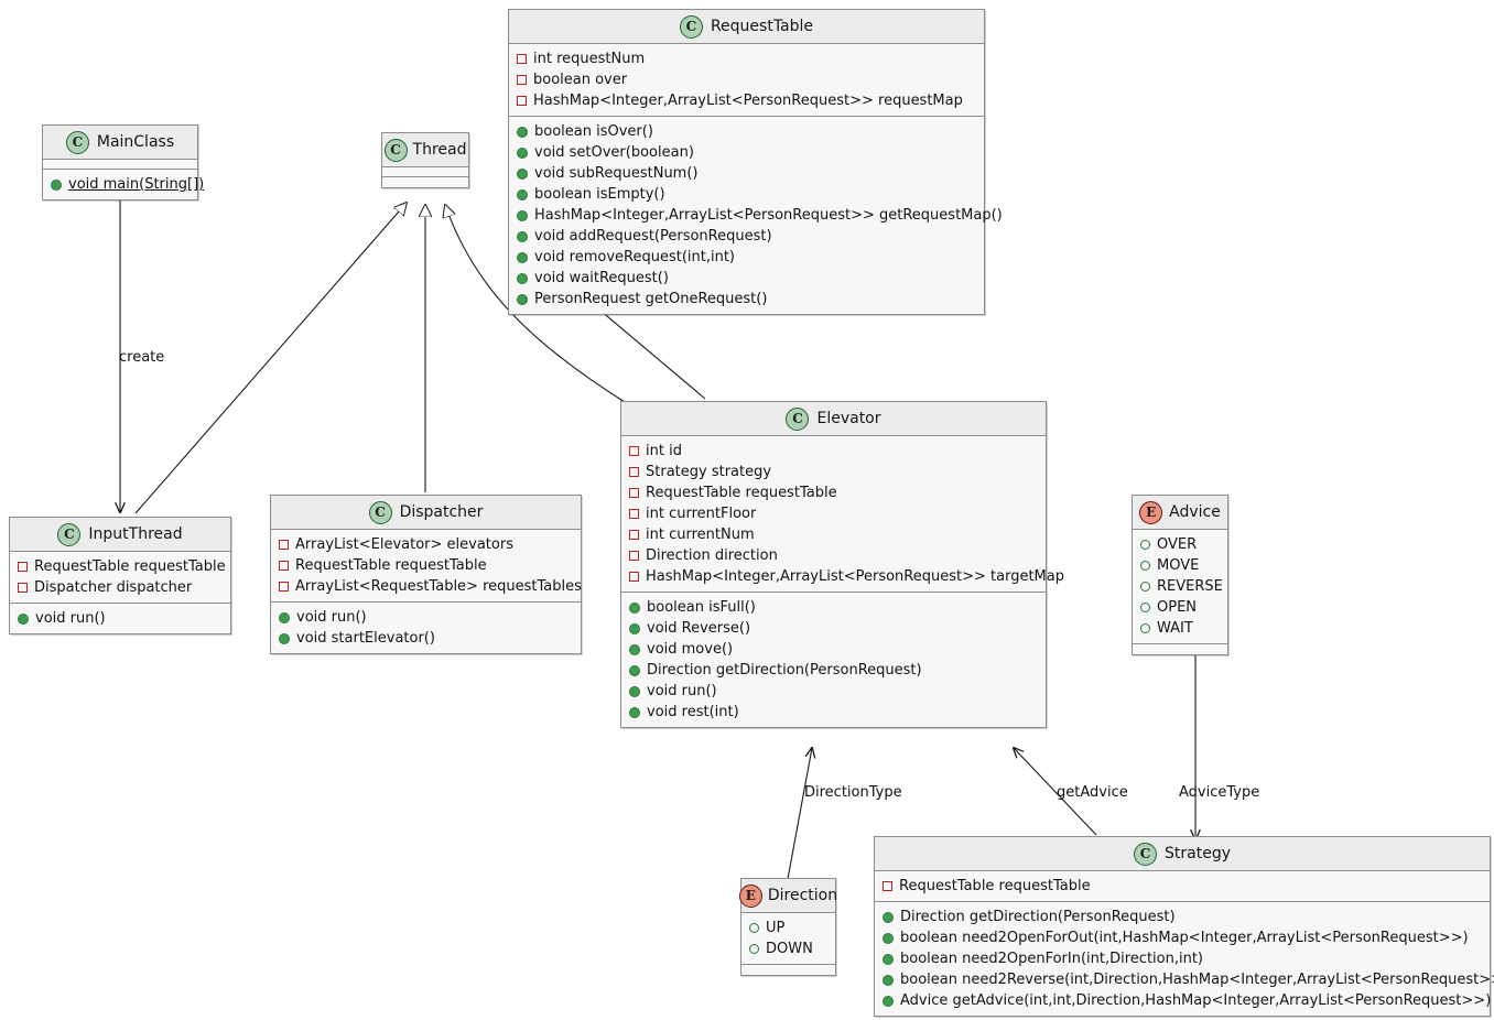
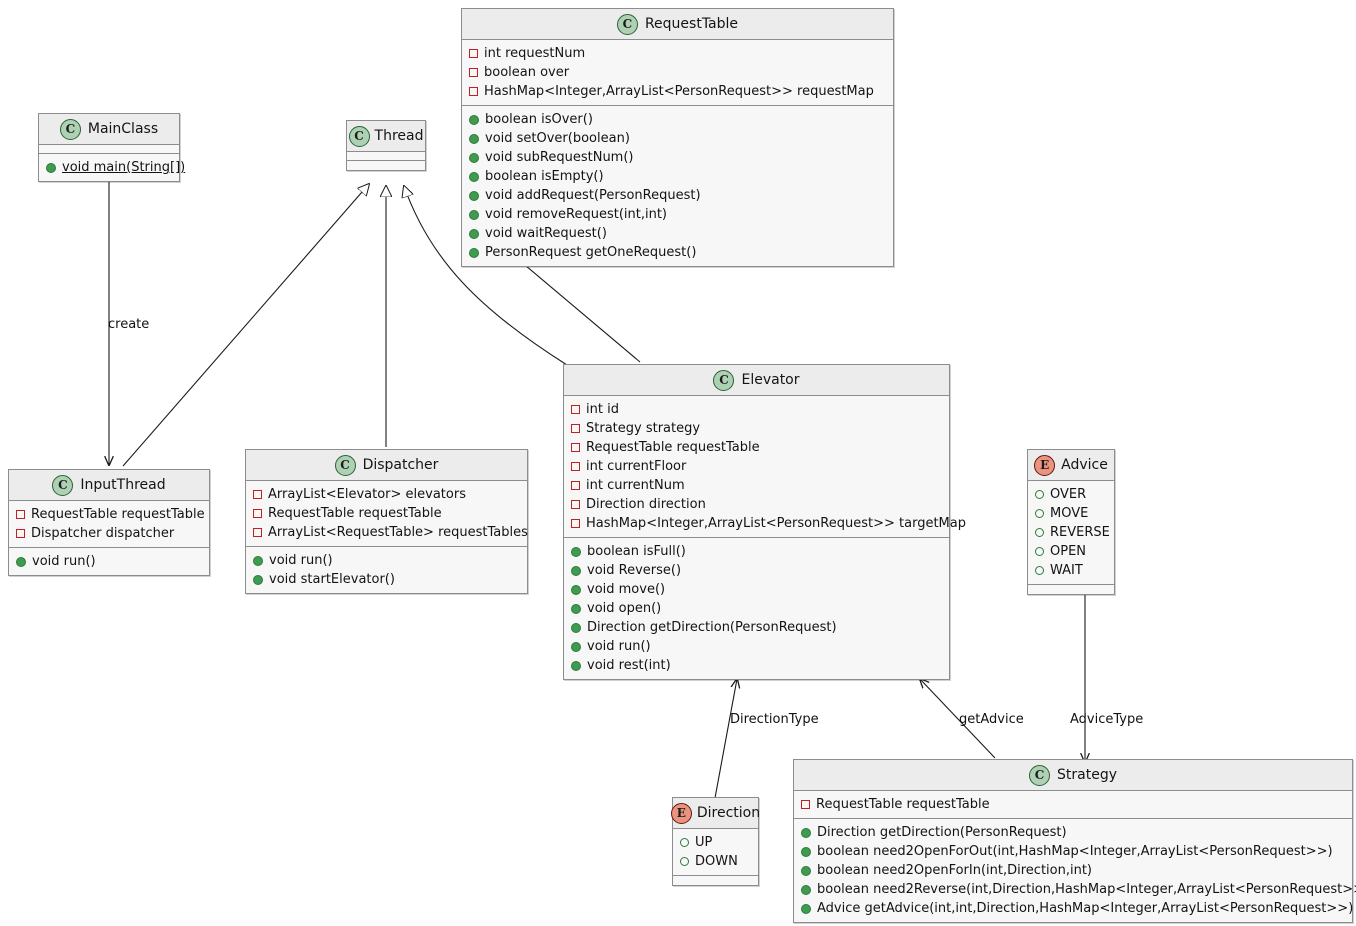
  create
  DirectionType
  getAdvice
  AdviceType
  C
  MainClass
  void main(String[])
  C
  Thread
  C
  RequestTable
  int requestNum
  boolean over
  HashMap<Integer,ArrayList<PersonRequest>> requestMap
  boolean isOver()
  void setOver(boolean)
  void subRequestNum()
  boolean isEmpty()
- HashMap<Integer,ArrayList<PersonRequest>> getRequestMap()
  void addRequest(PersonRequest)
  void removeRequest(int,int)
  void waitRequest()
  PersonRequest getOneRequest()
  C
  InputThread
  RequestTable requestTable
  Dispatcher dispatcher
  void run()
  C
  Dispatcher
  ArrayList<Elevator> elevators
  RequestTable requestTable
  ArrayList<RequestTable> requestTables
  void run()
  void startElevator()
  C
  Elevator
  int id
  Strategy strategy
  RequestTable requestTable
  int currentFloor
  int currentNum
  Direction direction
  HashMap<Integer,ArrayList<PersonRequest>> targetMap
  boolean isFull()
  void Reverse()
  void move()
+ void open()
  Direction getDirection(PersonRequest)
  void run()
  void rest(int)
  E
  Advice
  OVER
  MOVE
  REVERSE
  OPEN
  WAIT
  E
  Direction
  UP
  DOWN
  C
  Strategy
  RequestTable requestTable
  Direction getDirection(PersonRequest)
  boolean need2OpenForOut(int,HashMap<Integer,ArrayList<PersonRequest>>)
  boolean need2OpenForIn(int,Direction,int)
  boolean need2Reverse(int,Direction,HashMap<Integer,ArrayList<PersonRequest>
  Advice getAdvice(int,int,Direction,HashMap<Integer,ArrayList<PersonRequest>>)
